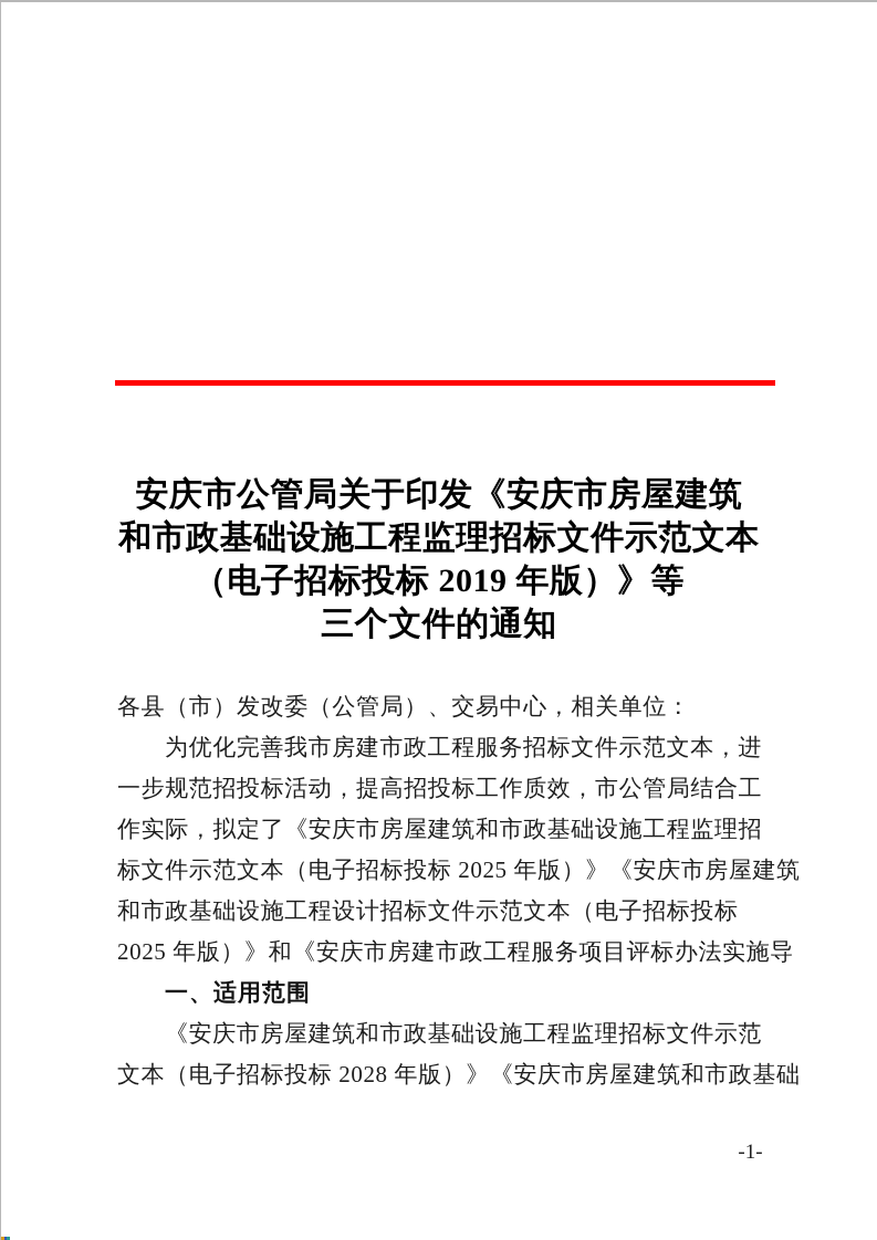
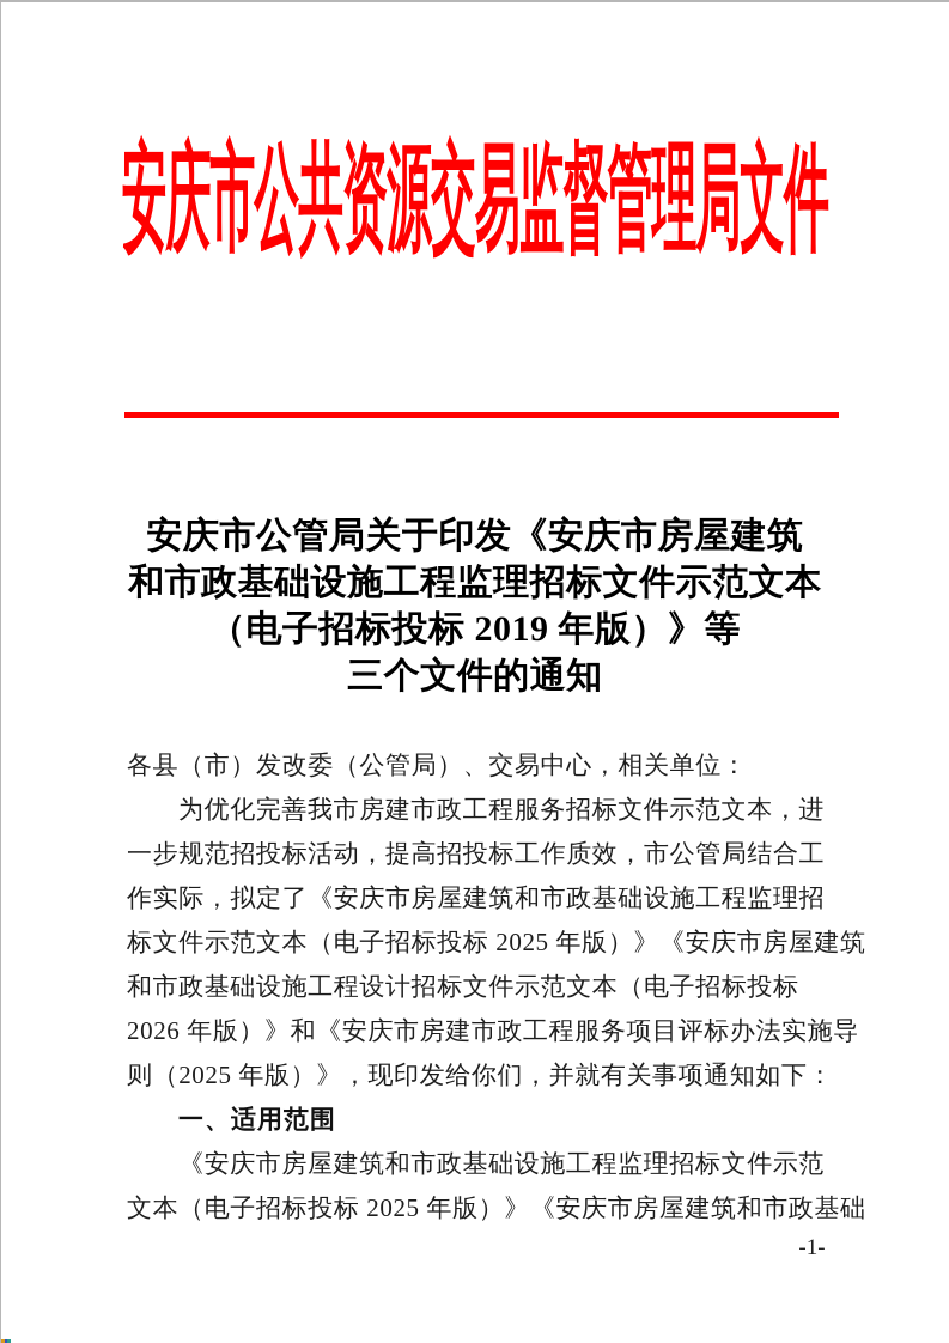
+ 安庆市公共资源交易监督管理局文件
  安庆市公管局关于印发《安庆市房屋建筑
  和市政基础设施工程监理招标文件示范文本
  （电子招标投标 2019 年版）》等
  三个文件的通知
  各县（市）发改委（公管局）、交易中心，相关单位：
  为优化完善我市房建市政工程服务招标文件示范文本，进
  一步规范招投标活动，提高招投标工作质效，市公管局结合工
  作实际，拟定了《安庆市房屋建筑和市政基础设施工程监理招
  标文件示范文本（电子招标投标 2025 年版）》《安庆市房屋建筑
  和市政基础设施工程设计招标文件示范文本（电子招标投标
- 2025 年版）》和《安庆市房建市政工程服务项目评标办法实施导
+ 2026 年版）》和《安庆市房建市政工程服务项目评标办法实施导
+ 则（2025 年版）》，现印发给你们，并就有关事项通知如下：
  一、适用范围
  《安庆市房屋建筑和市政基础设施工程监理招标文件示范
- 文本（电子招标投标 2028 年版）》《安庆市房屋建筑和市政基础
+ 文本（电子招标投标 2025 年版）》《安庆市房屋建筑和市政基础
  -1-
